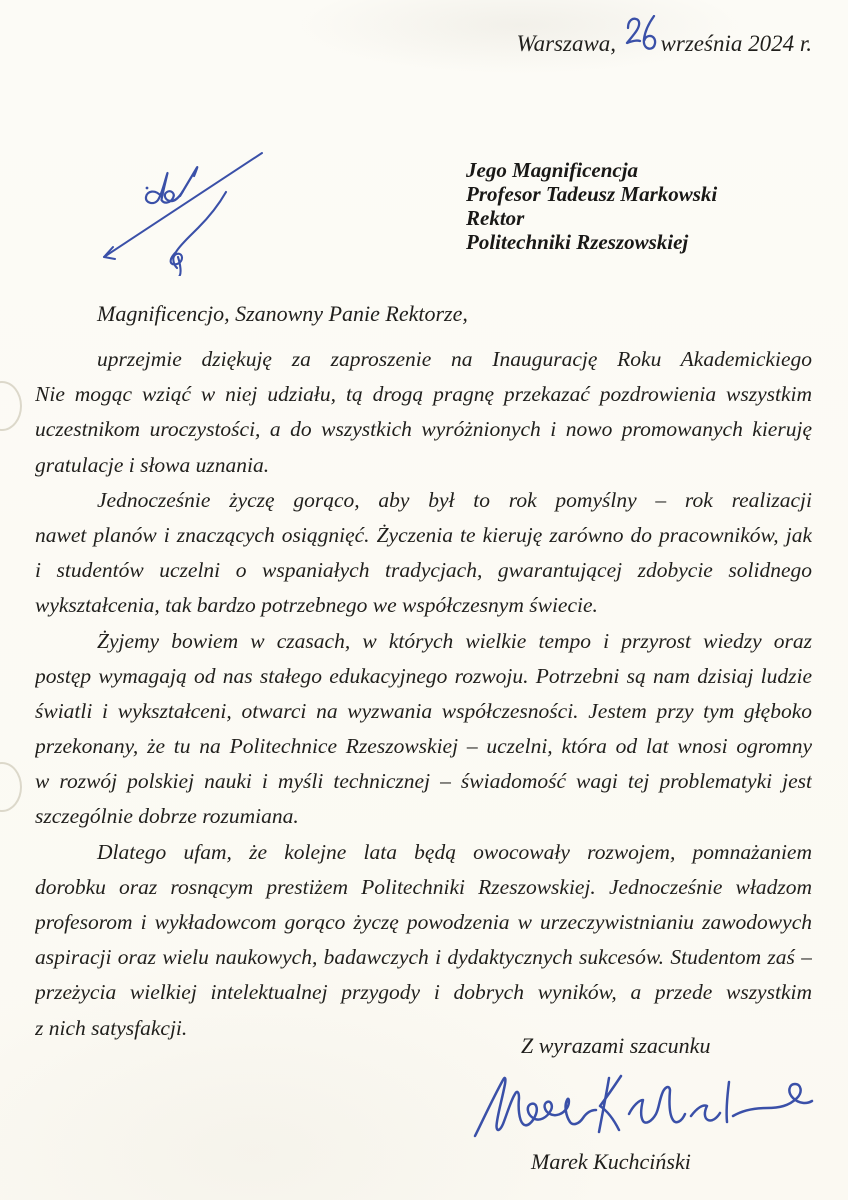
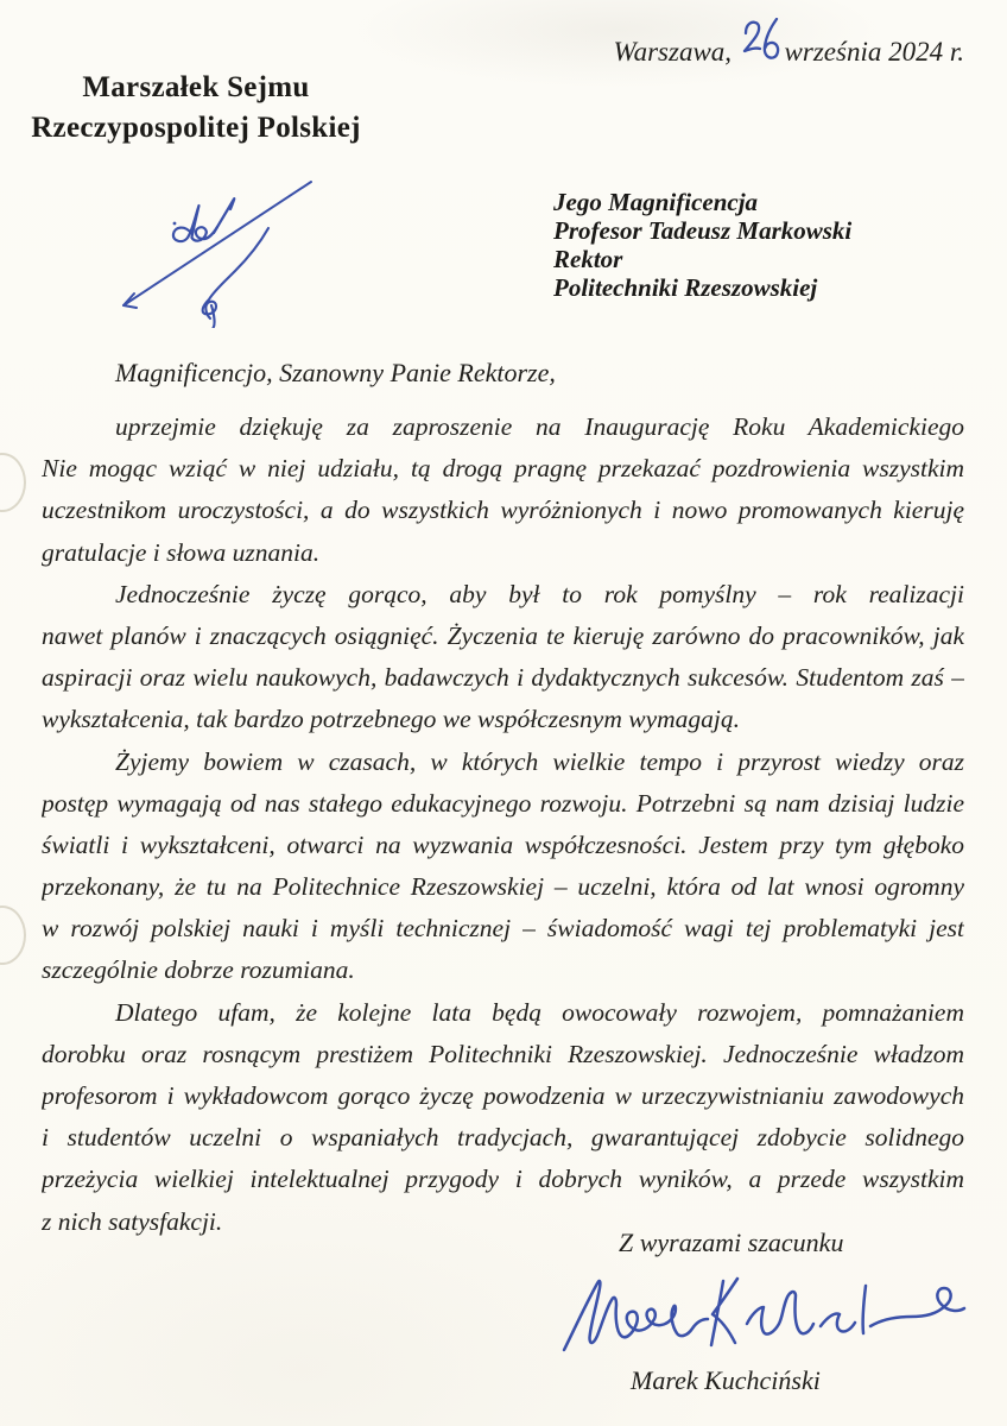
  Warszawa, września 2024 r.
+ Marszałek Sejmu
+ Rzeczypospolitej Polskiej
  Jego Magnificencja
  Profesor Tadeusz Markowski
  Rektor
  Politechniki Rzeszowskiej
  Magnificencjo, Szanowny Panie Rektorze,
  uprzejmie dziękuję za zaproszenie na Inaugurację Roku Akademickiego
  Nie mogąc wziąć w niej udziału, tą drogą pragnę przekazać pozdrowienia wszystkim
  uczestnikom uroczystości, a do wszystkich wyróżnionych i nowo promowanych kieruję
  gratulacje i słowa uznania.
  Jednocześnie życzę gorąco, aby był to rok pomyślny – rok realizacji
  nawet planów i znaczących osiągnięć. Życzenia te kieruję zarówno do pracowników, jak
- i studentów uczelni o wspaniałych tradycjach, gwarantującej zdobycie solidnego
+ aspiracji oraz wielu naukowych, badawczych i dydaktycznych sukcesów. Studentom zaś –
- wykształcenia, tak bardzo potrzebnego we współczesnym świecie.
+ wykształcenia, tak bardzo potrzebnego we współczesnym wymagają.
  Żyjemy bowiem w czasach, w których wielkie tempo i przyrost wiedzy oraz
  postęp wymagają od nas stałego edukacyjnego rozwoju. Potrzebni są nam dzisiaj ludzie
  światli i wykształceni, otwarci na wyzwania współczesności. Jestem przy tym głęboko
  przekonany, że tu na Politechnice Rzeszowskiej – uczelni, która od lat wnosi ogromny
  w rozwój polskiej nauki i myśli technicznej – świadomość wagi tej problematyki jest
  szczególnie dobrze rozumiana.
  Dlatego ufam, że kolejne lata będą owocowały rozwojem, pomnażaniem
  dorobku oraz rosnącym prestiżem Politechniki Rzeszowskiej. Jednocześnie władzom
  profesorom i wykładowcom gorąco życzę powodzenia w urzeczywistnianiu zawodowych
- aspiracji oraz wielu naukowych, badawczych i dydaktycznych sukcesów. Studentom zaś –
+ i studentów uczelni o wspaniałych tradycjach, gwarantującej zdobycie solidnego
  przeżycia wielkiej intelektualnej przygody i dobrych wyników, a przede wszystkim
  z nich satysfakcji.
  Z wyrazami szacunku
  Marek Kuchciński
